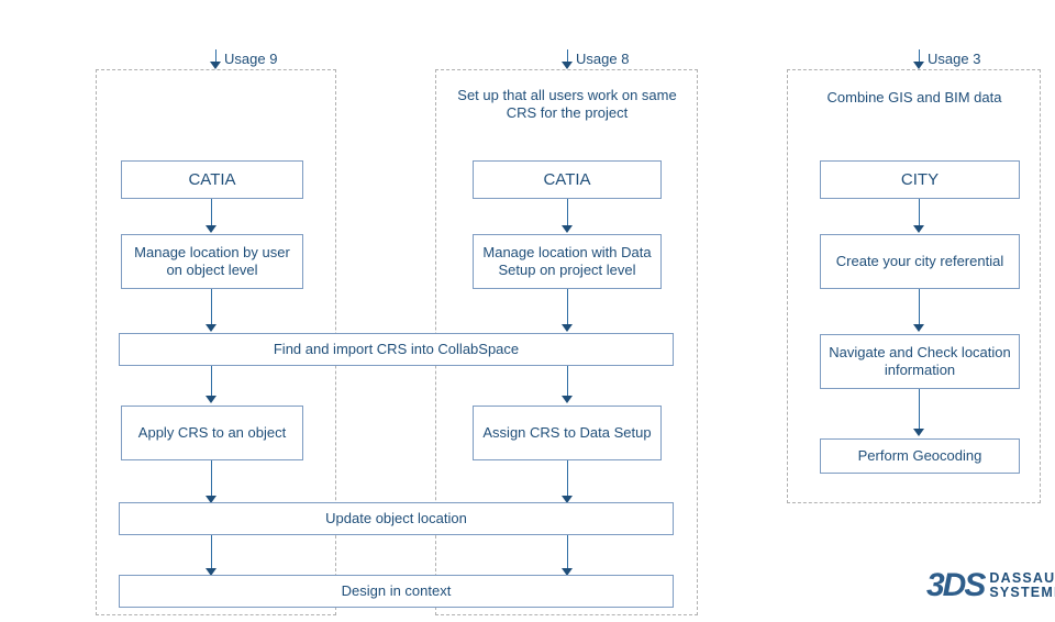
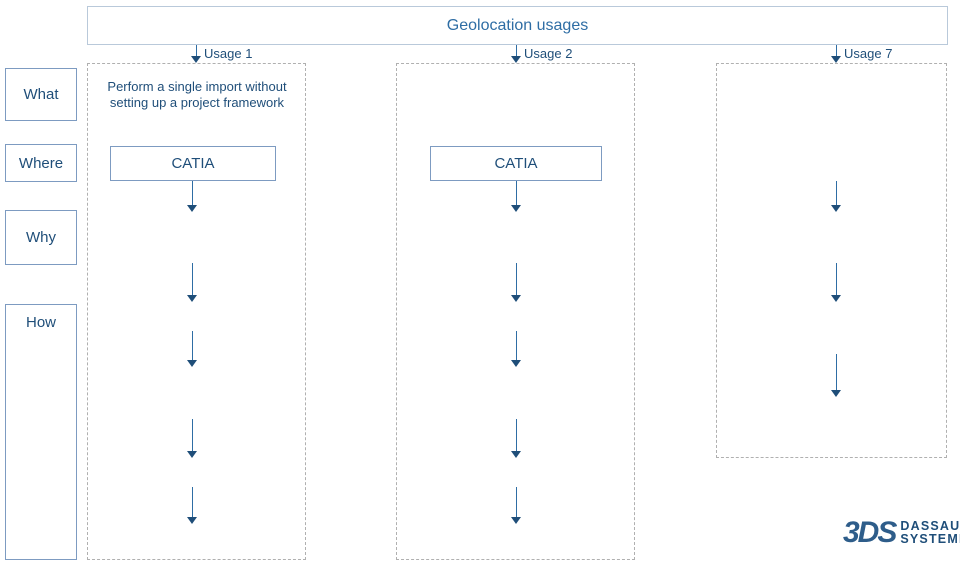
+ Geolocation usages
- Usage 9
+ Usage 1
- Usage 8
+ Usage 2
- Usage 3
+ Usage 7
+ What
+ Where
+ Why
+ How
+ Perform a single import without setting up a project framework
  CATIA
- Manage location by user on object level
- Apply CRS to an object
- Set up that all users work on same CRS for the project
  CATIA
- Manage location with Data Setup on project level
- Assign CRS to Data Setup
- Find and import CRS into CollabSpace
- Update object location
- Design in context
- Combine GIS and BIM data
- CITY
- Create your city referential
- Navigate and Check location information
- Perform Geocoding
  3DS
  DASSAU
  SYSTEM
